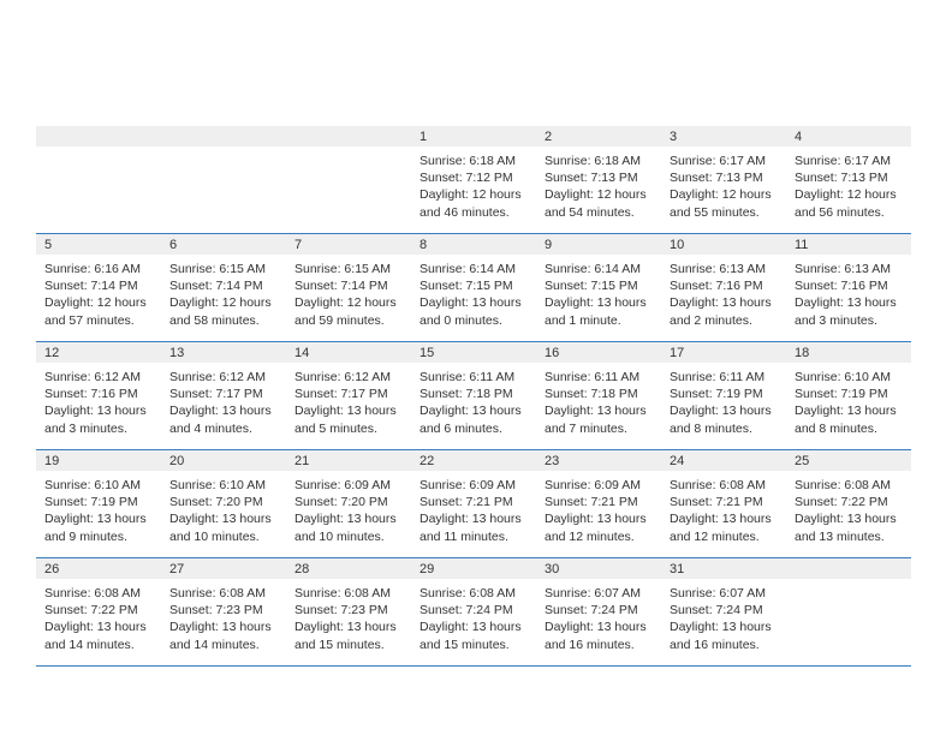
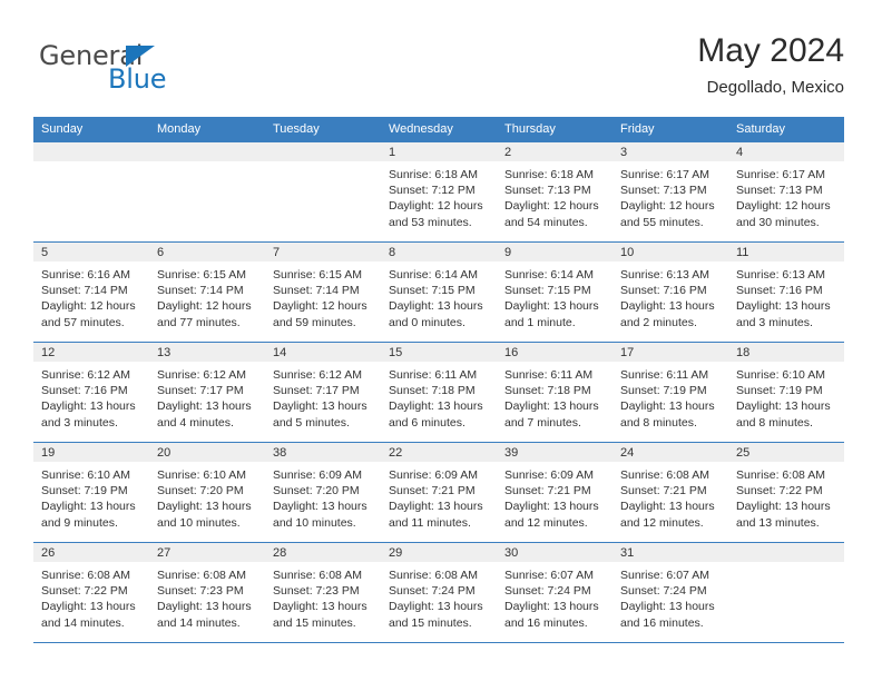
+ General
+ Blue
+ May 2024
+ Degollado, Mexico
+ Sunday
+ Monday
+ Tuesday
+ Wednesday
+ Thursday
+ Friday
+ Saturday
  1
  Sunrise: 6:18 AM
  Sunset: 7:12 PM
  Daylight: 12 hours
- and 46 minutes.
+ and 53 minutes.
  2
  Sunrise: 6:18 AM
  Sunset: 7:13 PM
  Daylight: 12 hours
  and 54 minutes.
  3
  Sunrise: 6:17 AM
  Sunset: 7:13 PM
  Daylight: 12 hours
  and 55 minutes.
  4
  Sunrise: 6:17 AM
  Sunset: 7:13 PM
  Daylight: 12 hours
- and 56 minutes.
+ and 30 minutes.
  5
  Sunrise: 6:16 AM
  Sunset: 7:14 PM
  Daylight: 12 hours
  and 57 minutes.
  6
  Sunrise: 6:15 AM
  Sunset: 7:14 PM
  Daylight: 12 hours
- and 58 minutes.
+ and 77 minutes.
  7
  Sunrise: 6:15 AM
  Sunset: 7:14 PM
  Daylight: 12 hours
  and 59 minutes.
  8
  Sunrise: 6:14 AM
  Sunset: 7:15 PM
  Daylight: 13 hours
  and 0 minutes.
  9
  Sunrise: 6:14 AM
  Sunset: 7:15 PM
  Daylight: 13 hours
  and 1 minute.
  10
  Sunrise: 6:13 AM
  Sunset: 7:16 PM
  Daylight: 13 hours
  and 2 minutes.
  11
  Sunrise: 6:13 AM
  Sunset: 7:16 PM
  Daylight: 13 hours
  and 3 minutes.
  12
  Sunrise: 6:12 AM
  Sunset: 7:16 PM
  Daylight: 13 hours
  and 3 minutes.
  13
  Sunrise: 6:12 AM
  Sunset: 7:17 PM
  Daylight: 13 hours
  and 4 minutes.
  14
  Sunrise: 6:12 AM
  Sunset: 7:17 PM
  Daylight: 13 hours
  and 5 minutes.
  15
  Sunrise: 6:11 AM
  Sunset: 7:18 PM
  Daylight: 13 hours
  and 6 minutes.
  16
  Sunrise: 6:11 AM
  Sunset: 7:18 PM
  Daylight: 13 hours
  and 7 minutes.
  17
  Sunrise: 6:11 AM
  Sunset: 7:19 PM
  Daylight: 13 hours
  and 8 minutes.
  18
  Sunrise: 6:10 AM
  Sunset: 7:19 PM
  Daylight: 13 hours
  and 8 minutes.
  19
  Sunrise: 6:10 AM
  Sunset: 7:19 PM
  Daylight: 13 hours
  and 9 minutes.
  20
  Sunrise: 6:10 AM
  Sunset: 7:20 PM
  Daylight: 13 hours
  and 10 minutes.
- 21
+ 38
  Sunrise: 6:09 AM
  Sunset: 7:20 PM
  Daylight: 13 hours
  and 10 minutes.
  22
  Sunrise: 6:09 AM
  Sunset: 7:21 PM
  Daylight: 13 hours
  and 11 minutes.
- 23
+ 39
  Sunrise: 6:09 AM
  Sunset: 7:21 PM
  Daylight: 13 hours
  and 12 minutes.
  24
  Sunrise: 6:08 AM
  Sunset: 7:21 PM
  Daylight: 13 hours
  and 12 minutes.
  25
  Sunrise: 6:08 AM
  Sunset: 7:22 PM
  Daylight: 13 hours
  and 13 minutes.
  26
  Sunrise: 6:08 AM
  Sunset: 7:22 PM
  Daylight: 13 hours
  and 14 minutes.
  27
  Sunrise: 6:08 AM
  Sunset: 7:23 PM
  Daylight: 13 hours
  and 14 minutes.
  28
  Sunrise: 6:08 AM
  Sunset: 7:23 PM
  Daylight: 13 hours
  and 15 minutes.
  29
  Sunrise: 6:08 AM
  Sunset: 7:24 PM
  Daylight: 13 hours
  and 15 minutes.
  30
  Sunrise: 6:07 AM
  Sunset: 7:24 PM
  Daylight: 13 hours
  and 16 minutes.
  31
  Sunrise: 6:07 AM
  Sunset: 7:24 PM
  Daylight: 13 hours
  and 16 minutes.
